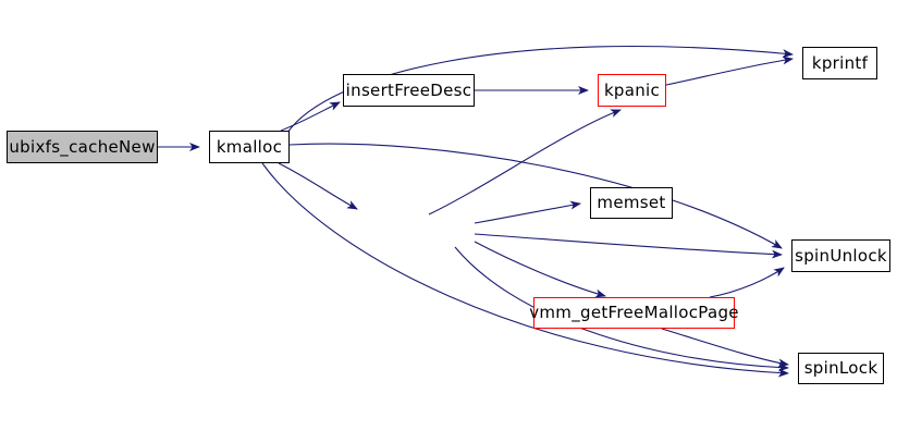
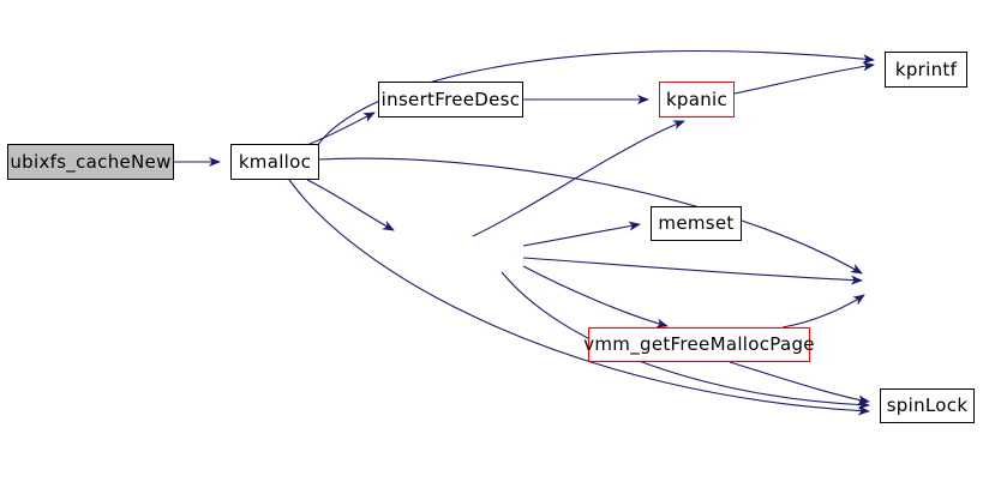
  ubixfs_cacheNew
  kmalloc
  insertFreeDesc
  kpanic
  kprintf
  memset
- spinUnlock
  vmm_getFreeMallocPage
  spinLock
